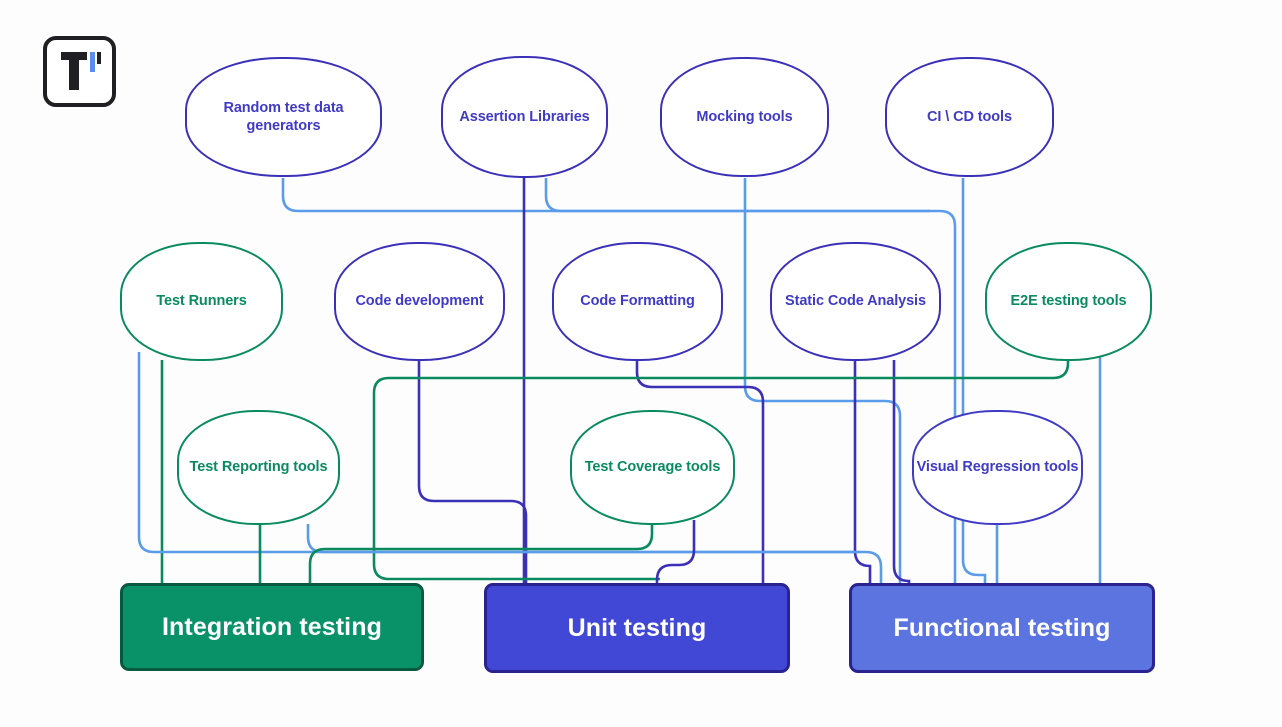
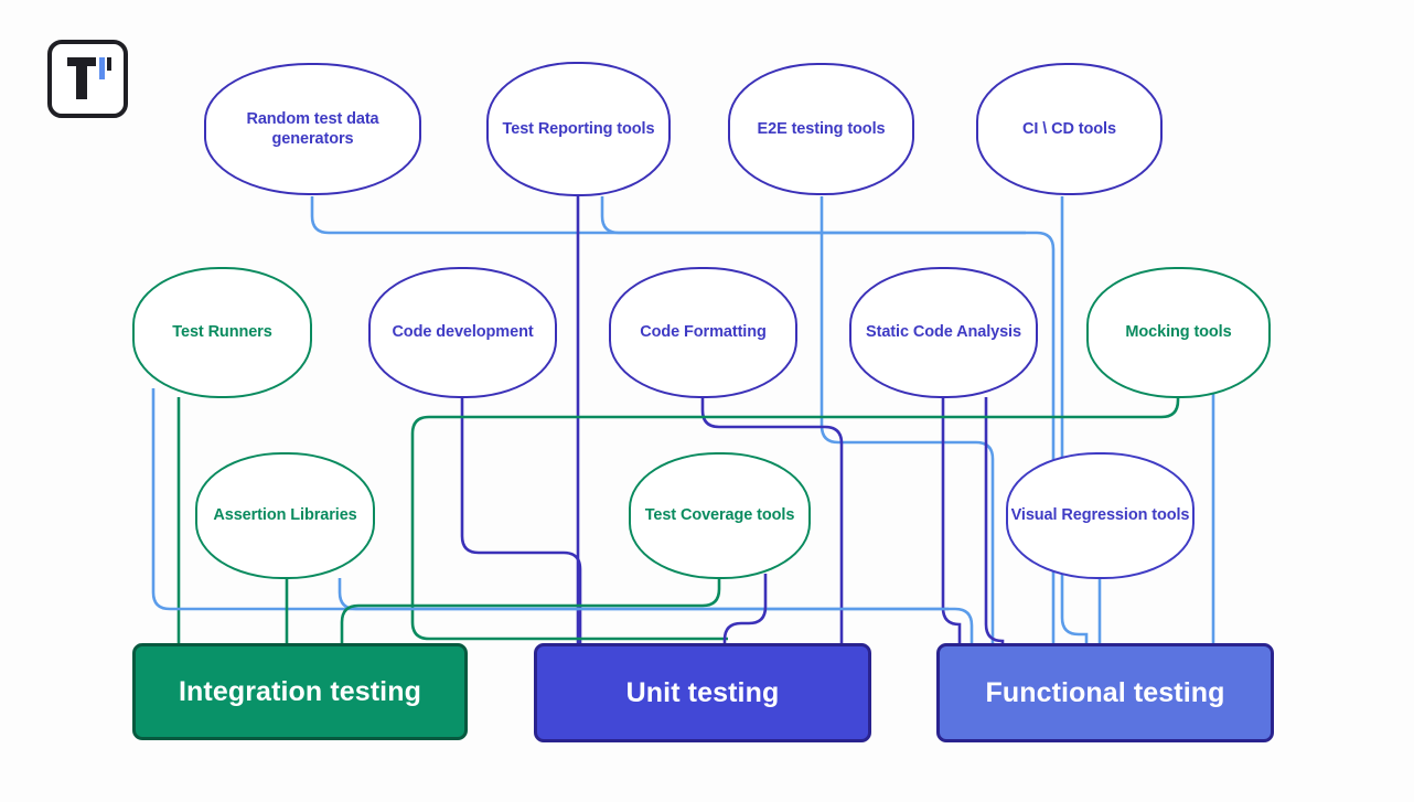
  Random test data generators
- Assertion Libraries
+ Test Reporting tools
- Mocking tools
+ E2E testing tools
  CI \ CD tools
  Test Runners
  Code development
  Code Formatting
  Static Code Analysis
- E2E testing tools
+ Mocking tools
- Test Reporting tools
+ Assertion Libraries
  Test Coverage tools
  Visual Regression tools
  Integration testing
  Unit testing
  Functional testing
